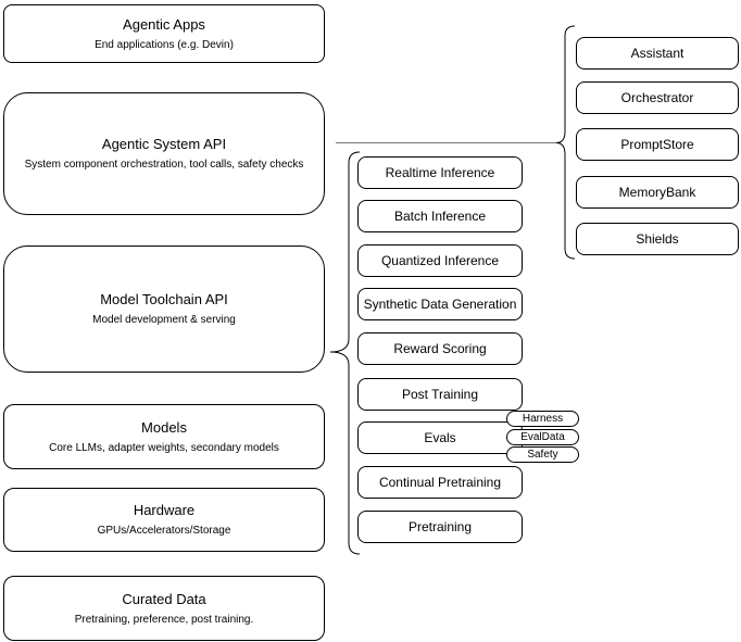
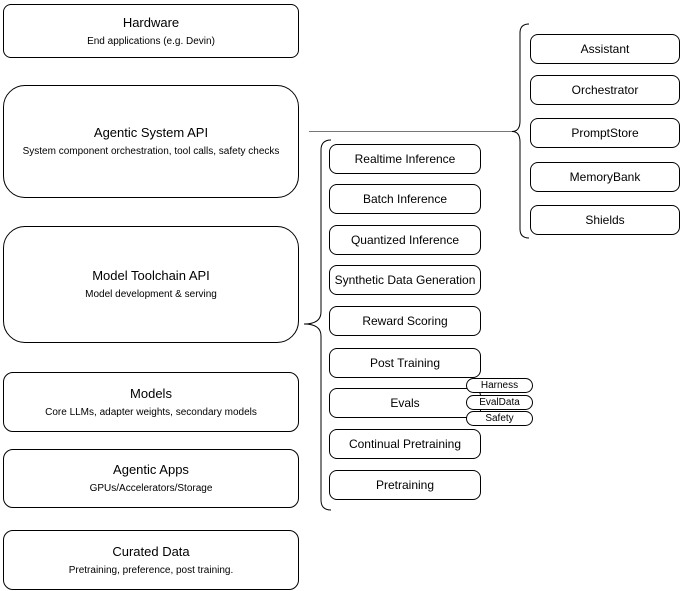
- Agentic Apps
+ Hardware
  End applications (e.g. Devin)
  Agentic System API
  System component orchestration, tool calls, safety checks
  Model Toolchain API
  Model development & serving
  Models
  Core LLMs, adapter weights, secondary models
- Hardware
+ Agentic Apps
  GPUs/Accelerators/Storage
  Curated Data
  Pretraining, preference, post training.
  Realtime Inference
  Batch Inference
  Quantized Inference
  Synthetic Data Generation
  Reward Scoring
  Post Training
  Evals
  Continual Pretraining
  Pretraining
  Harness
  EvalData
  Safety
  Assistant
  Orchestrator
  PromptStore
  MemoryBank
  Shields
